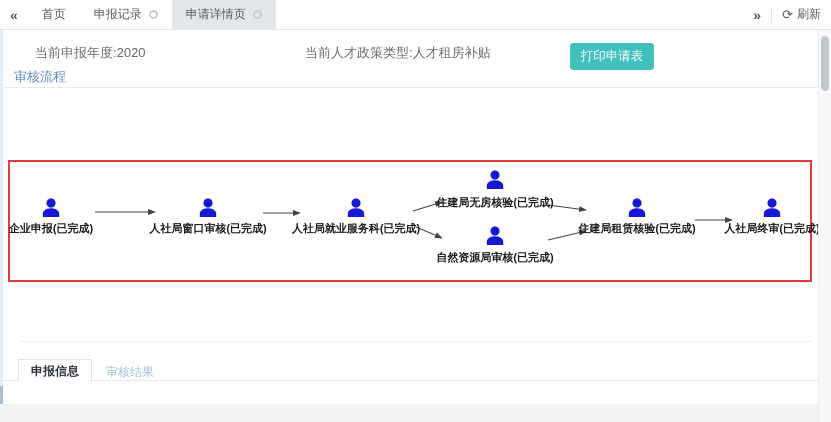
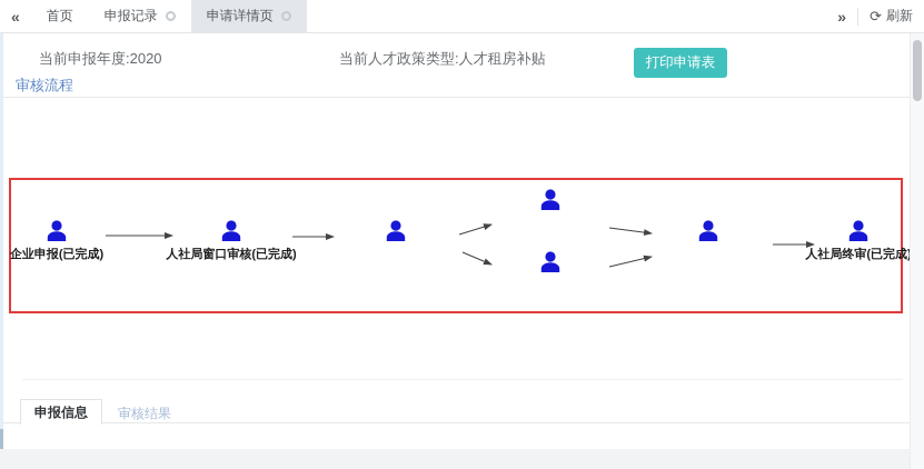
  «
  首页
  申报记录
  申请详情页
  »
  ⟳
  刷新
  当前申报年度:2020
  当前人才政策类型:人才租房补贴
  打印申请表
  审核流程
  企业申报(已完成)
  人社局窗口审核(已完成)
- 人社局就业服务科(已完成)
- 住建局无房核验(已完成)
- 自然资源局审核(已完成)
- 住建局租赁核验(已完成)
  人社局终审(已完成
  申报信息
  审核结果
